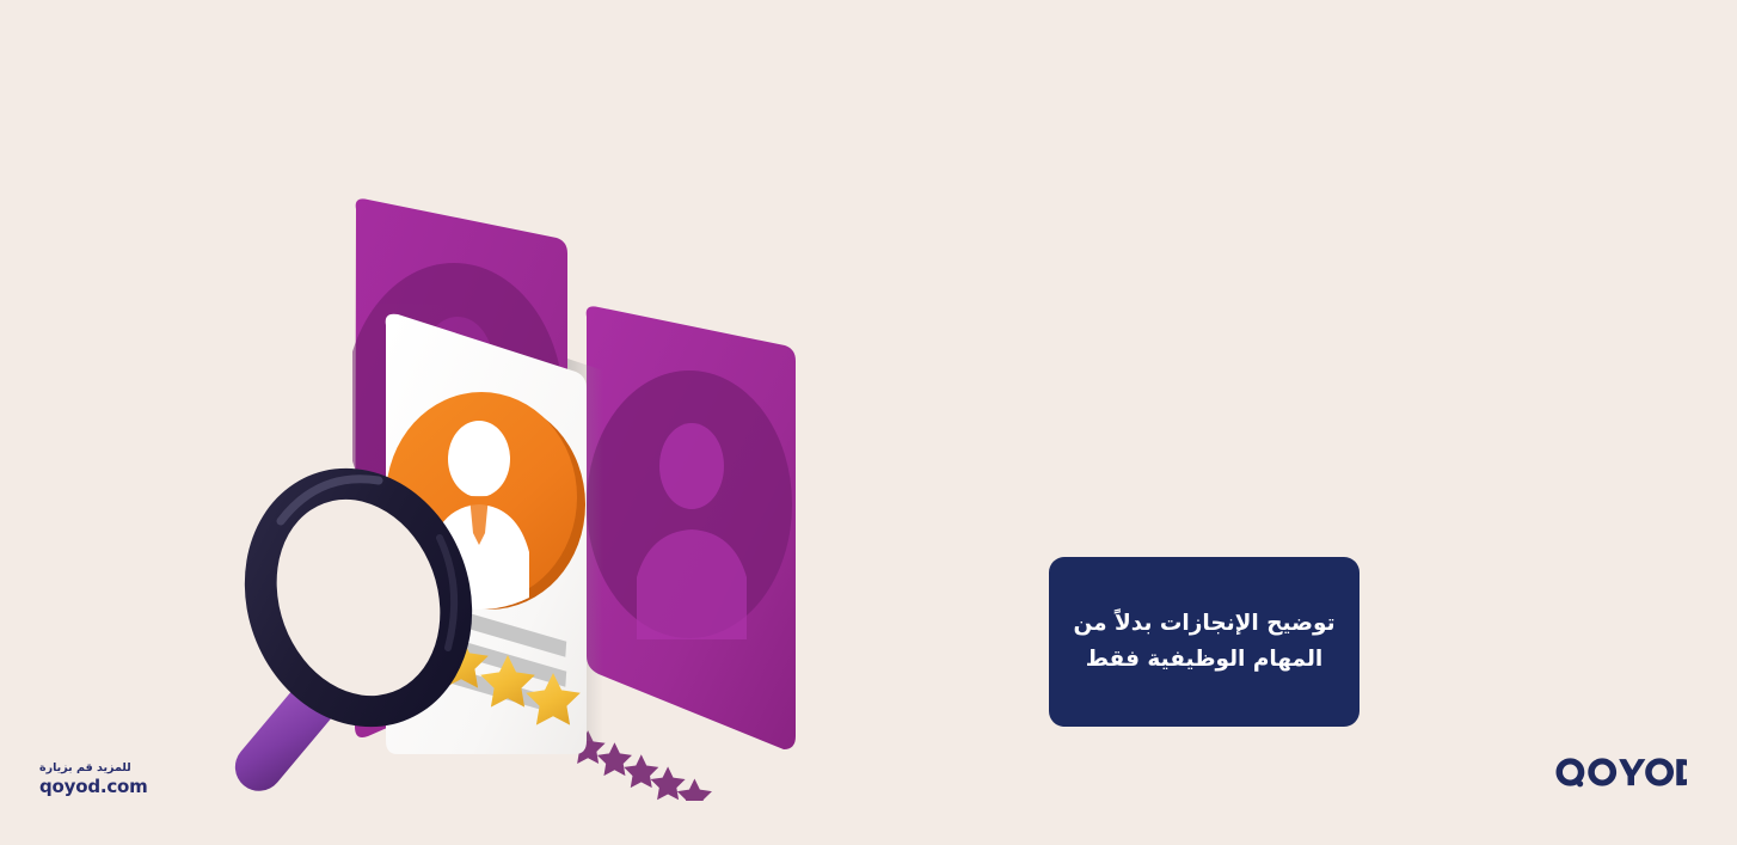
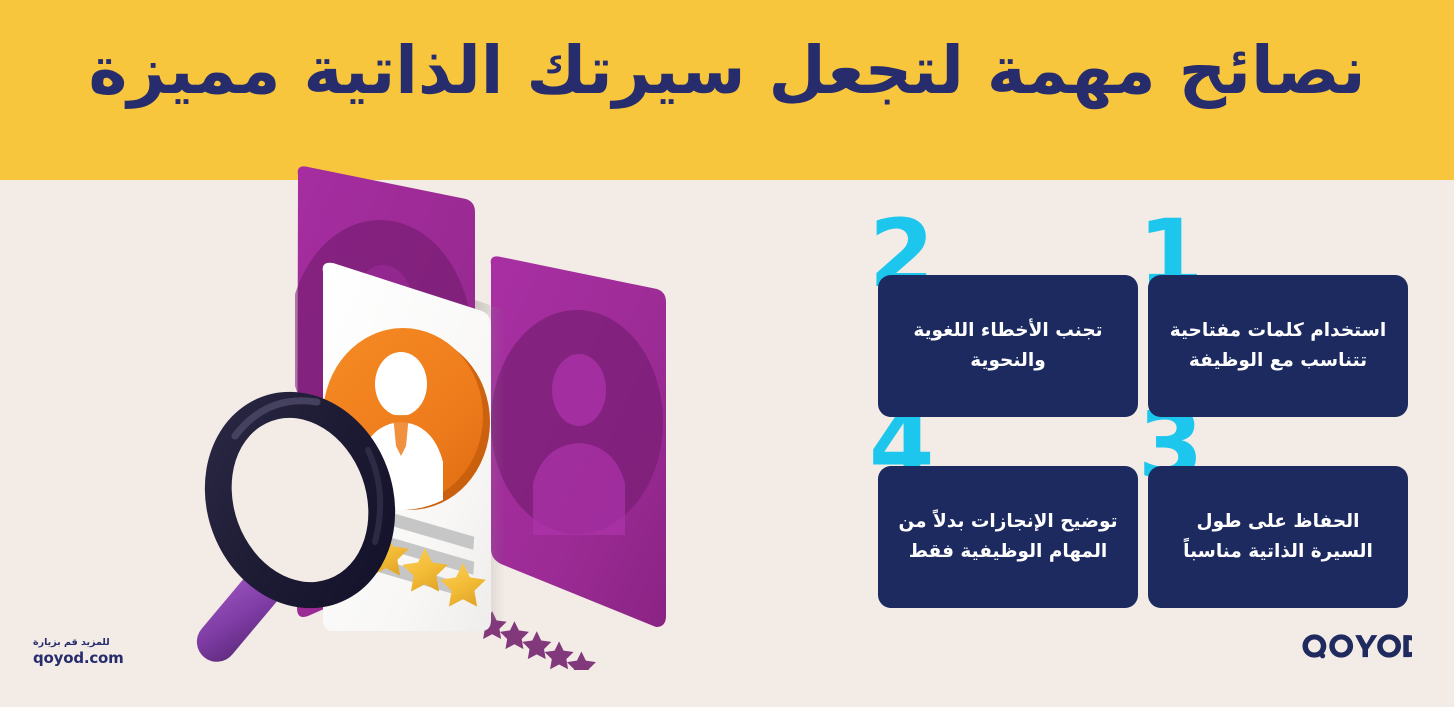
+ نصائح مهمة لتجعل سيرتك الذاتية مميزة
+ 1
+ 2
+ 3
+ 4
+ استخدام كلمات مفتاحية تتناسب مع الوظيفة
+ تجنب الأخطاء اللغوية والنحوية
+ الحفاظ على طول السيرة الذاتية مناسباً
  توضيح الإنجازات بدلاً من المهام الوظيفية فقط
  للمزيد قم بزيارة
  qoyod.com
